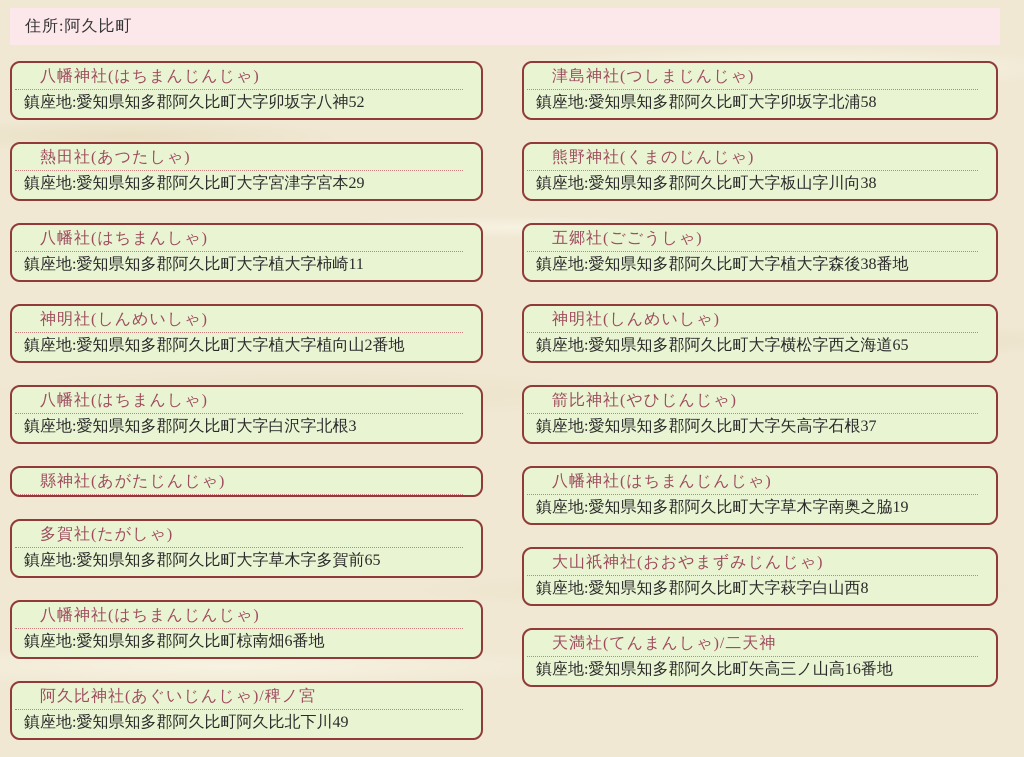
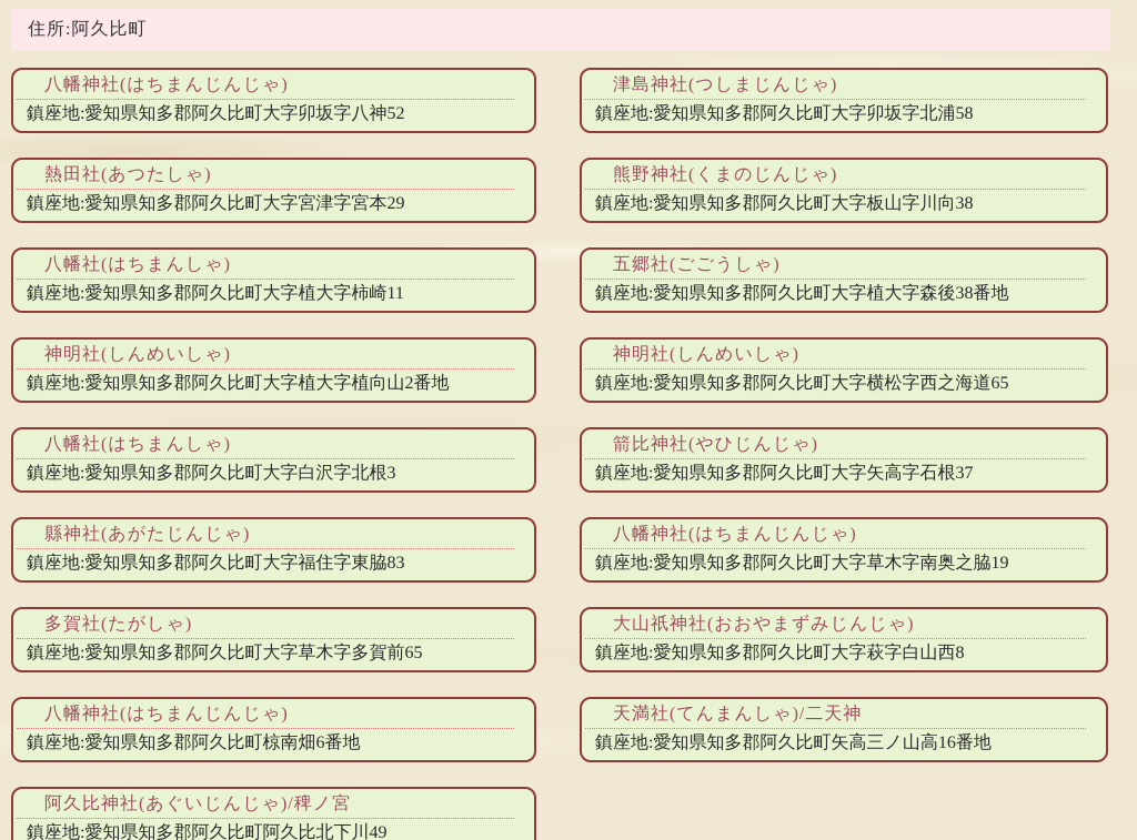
  住所:阿久比町
  八幡神社(はちまんじんじゃ)
  鎮座地:愛知県知多郡阿久比町大字卯坂字八神52
  熱田社(あつたしゃ)
  鎮座地:愛知県知多郡阿久比町大字宮津字宮本29
  八幡社(はちまんしゃ)
  鎮座地:愛知県知多郡阿久比町大字植大字柿崎11
  神明社(しんめいしゃ)
  鎮座地:愛知県知多郡阿久比町大字植大字植向山2番地
  八幡社(はちまんしゃ)
  鎮座地:愛知県知多郡阿久比町大字白沢字北根3
  縣神社(あがたじんじゃ)
+ 鎮座地:愛知県知多郡阿久比町大字福住字東脇83
  多賀社(たがしゃ)
  鎮座地:愛知県知多郡阿久比町大字草木字多賀前65
  八幡神社(はちまんじんじゃ)
  鎮座地:愛知県知多郡阿久比町椋南畑6番地
  阿久比神社(あぐいじんじゃ)/稗ノ宮
  鎮座地:愛知県知多郡阿久比町阿久比北下川49
  津島神社(つしまじんじゃ)
  鎮座地:愛知県知多郡阿久比町大字卯坂字北浦58
  熊野神社(くまのじんじゃ)
  鎮座地:愛知県知多郡阿久比町大字板山字川向38
  五郷社(ごごうしゃ)
  鎮座地:愛知県知多郡阿久比町大字植大字森後38番地
  神明社(しんめいしゃ)
  鎮座地:愛知県知多郡阿久比町大字横松字西之海道65
  箭比神社(やひじんじゃ)
  鎮座地:愛知県知多郡阿久比町大字矢高字石根37
  八幡神社(はちまんじんじゃ)
  鎮座地:愛知県知多郡阿久比町大字草木字南奥之脇19
  大山祇神社(おおやまずみじんじゃ)
  鎮座地:愛知県知多郡阿久比町大字萩字白山西8
  天満社(てんまんしゃ)/二天神
  鎮座地:愛知県知多郡阿久比町矢高三ノ山高16番地
